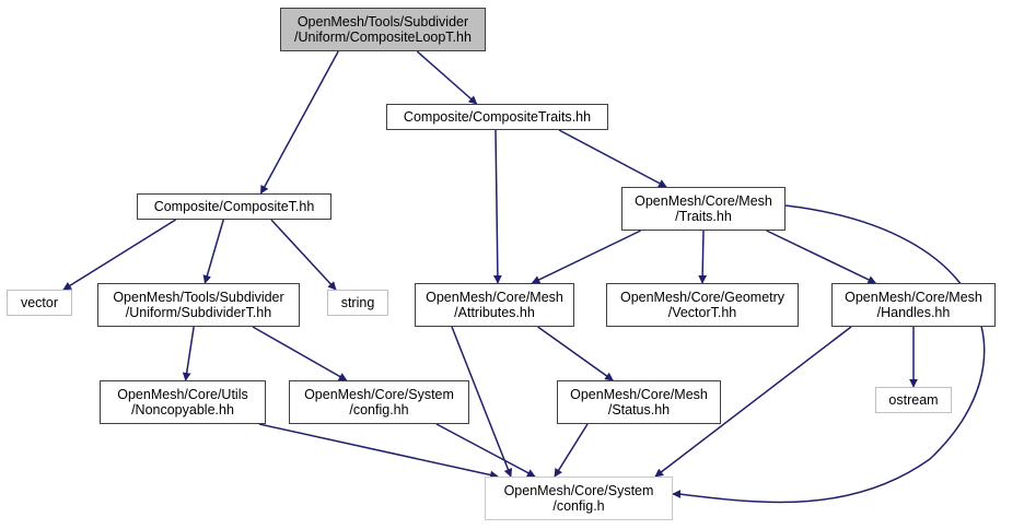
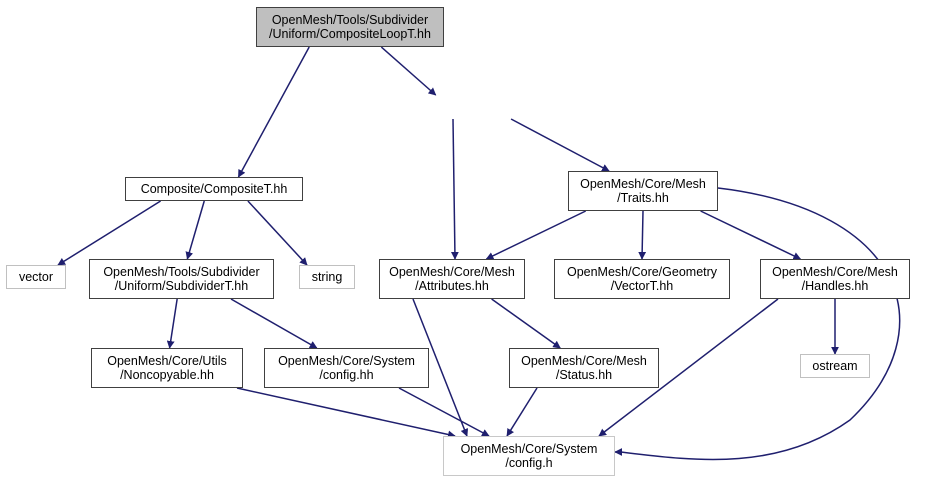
  OpenMesh/Tools/Subdivider
  /Uniform/CompositeLoopT.hh
- Composite/CompositeTraits.hh
  Composite/CompositeT.hh
  OpenMesh/Core/Mesh
  /Traits.hh
  vector
  OpenMesh/Tools/Subdivider
  /Uniform/SubdividerT.hh
  string
  OpenMesh/Core/Mesh
  /Attributes.hh
  OpenMesh/Core/Geometry
  /VectorT.hh
  OpenMesh/Core/Mesh
  /Handles.hh
  OpenMesh/Core/Utils
  /Noncopyable.hh
  OpenMesh/Core/System
  /config.hh
  OpenMesh/Core/Mesh
  /Status.hh
  ostream
  OpenMesh/Core/System
  /config.h
